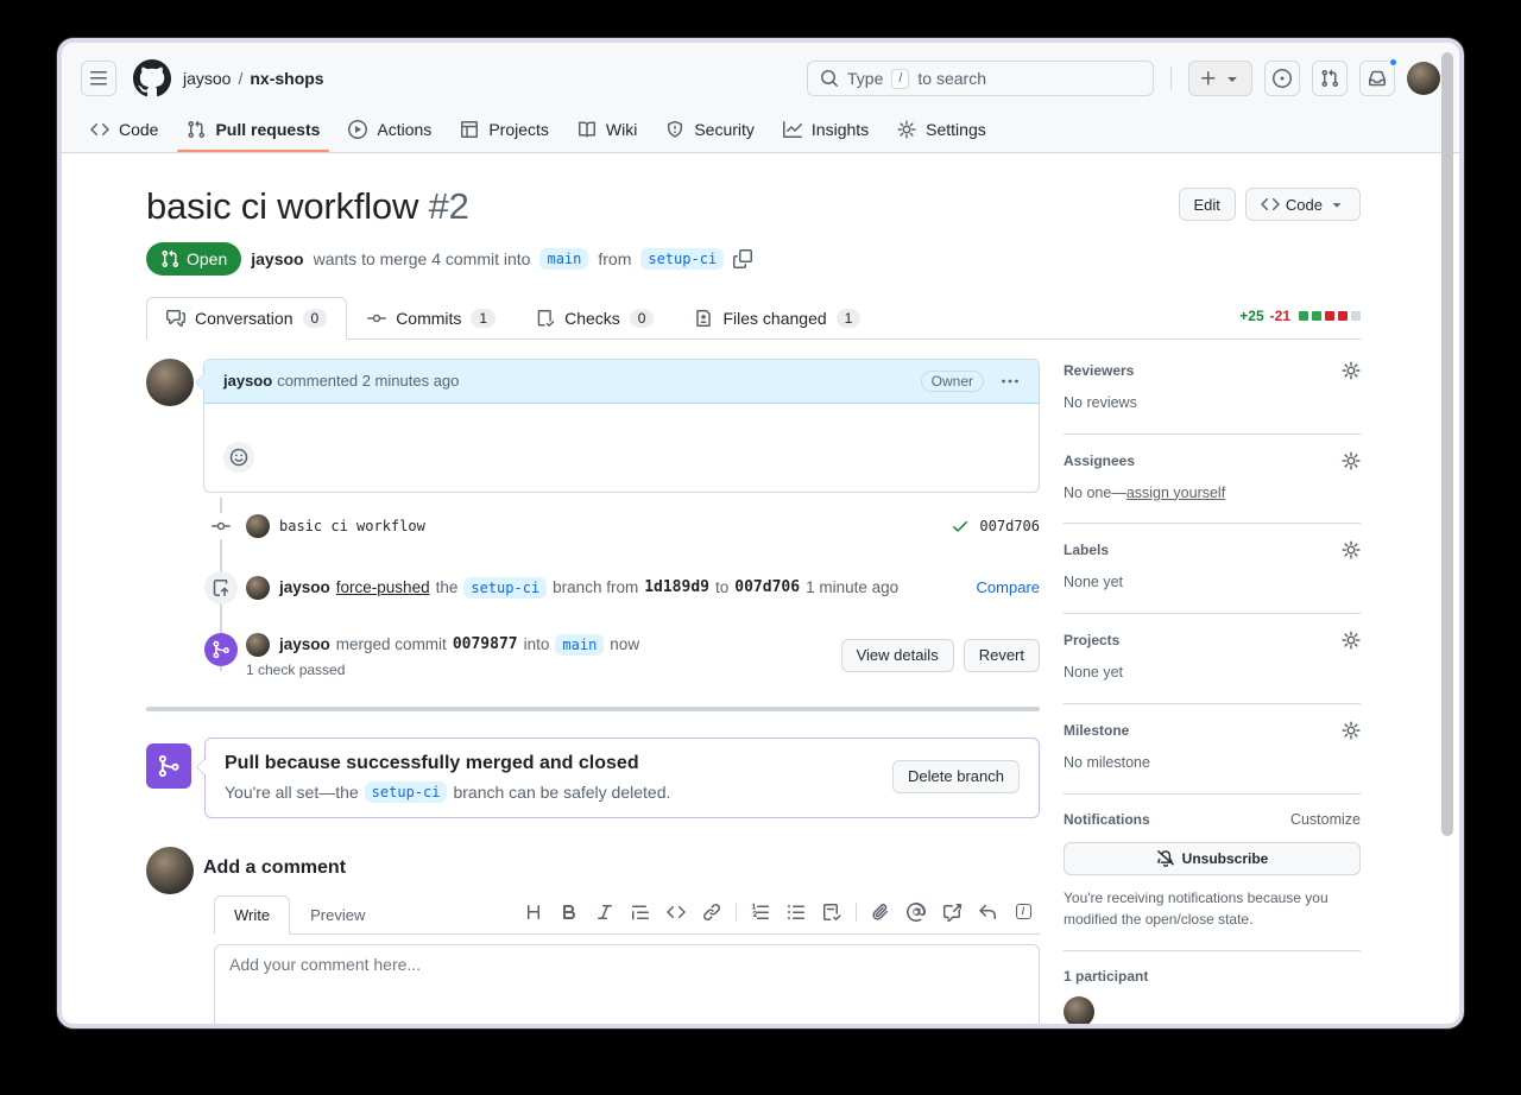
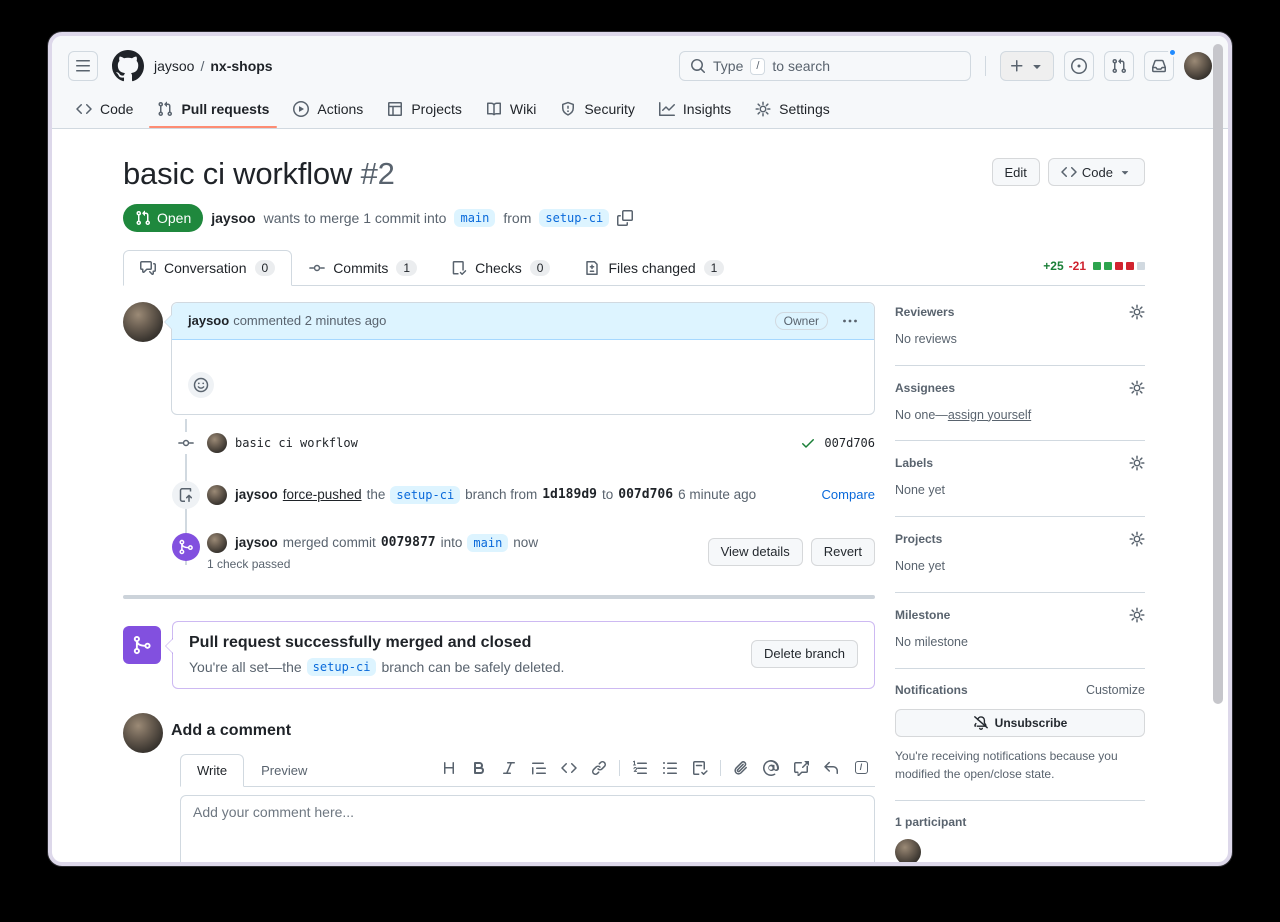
  jaysoo
  /
  nx-shops
  Type
  /
  to search
  Code
  Pull requests
  Actions
  Projects
  Wiki
  Security
  Insights
  Settings
  basic ci workflow #2
  Edit
  Code
  Open
  jaysoo
- wants to merge 4 commit into
+ wants to merge 1 commit into
  main
  from
  setup-ci
  Conversation
  0
  Commits
  1
  Checks
  0
  Files changed
  1
  +25
  -21
  jaysoo
  commented 2 minutes ago
  Owner
  basic ci workflow
  007d706
  jaysoo
  force-pushed
  the
  setup-ci
  branch from
  1d189d9
  to
  007d706
- 1 minute ago
+ 6 minute ago
  Compare
  jaysoo
  merged commit
  0079877
  into
  main
  now
  1 check passed
  View details
  Revert
- Pull because successfully merged and closed
+ Pull request successfully merged and closed
  You're all set—the
  setup-ci
  branch can be safely deleted.
  Delete branch
  Add a comment
  Write
  Preview
  /
  Add your comment here...
  Reviewers
  No reviews
  Assignees
  No one—assign yourself
  Labels
  None yet
  Projects
  None yet
  Milestone
  No milestone
  Notifications
  Customize
  Unsubscribe
  You're receiving notifications because you modified the open/close state.
  1 participant
